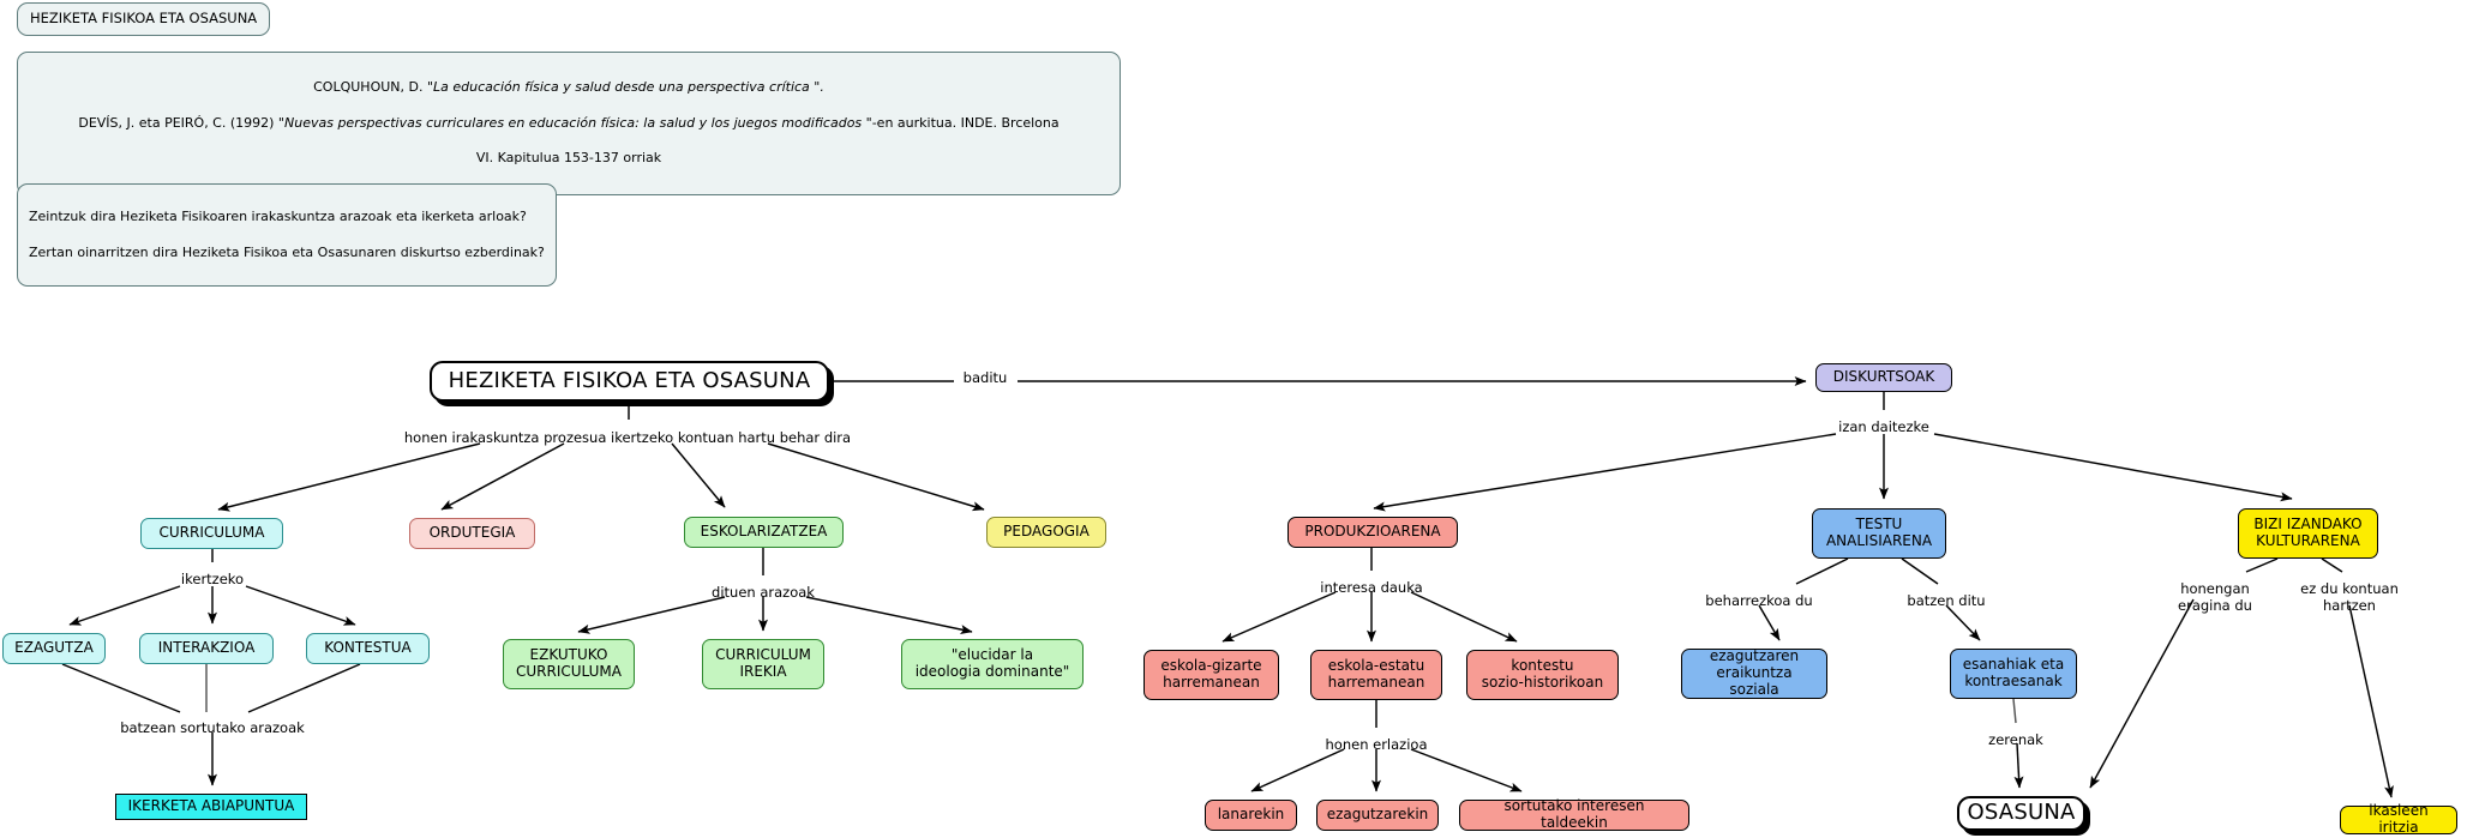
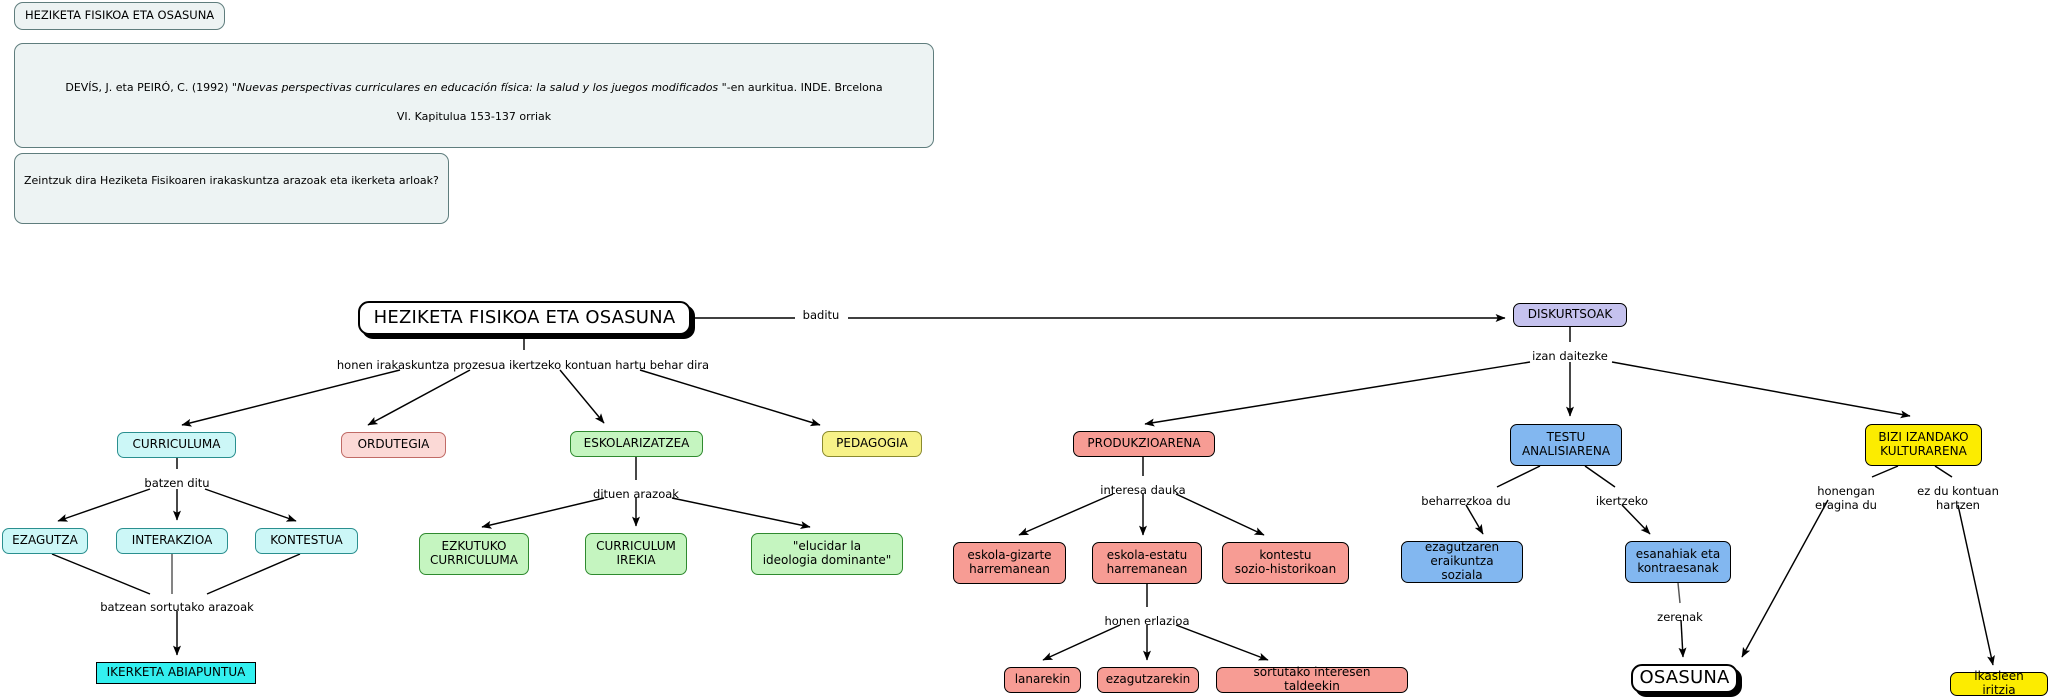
  HEZIKETA FISIKOA ETA OSASUNA
- COLQUHOUN, D. "La educación física y salud desde una perspectiva crítica ".
  DEVÍS, J. eta PEIRÓ, C. (1992) "Nuevas perspectivas curriculares en educación física: la salud y los juegos modificados "-en aurkitua. INDE. Brcelona
  VI. Kapitulua 153-137 orriak
  Zeintzuk dira Heziketa Fisikoaren irakaskuntza arazoak eta ikerketa arloak?
- Zertan oinarritzen dira Heziketa Fisikoa eta Osasunaren diskurtso ezberdinak?
  HEZIKETA FISIKOA ETA OSASUNA
  DISKURTSOAK
  CURRICULUMA
  ORDUTEGIA
  ESKOLARIZATZEA
  PEDAGOGIA
  EZAGUTZA
  INTERAKZIOA
  KONTESTUA
  IKERKETA ABIAPUNTUA
  EZKUTUKO
  CURRICULUMA
  CURRICULUM
  IREKIA
  "elucidar la
  ideologia dominante"
  PRODUKZIOARENA
  eskola-gizarte
  harremanean
  eskola-estatu
  harremanean
  kontestu
  sozio-historikoan
  lanarekin
  ezagutzarekin
  sortutako interesen taldeekin
  TESTU
  ANALISIARENA
  ezagutzaren
  eraikuntza soziala
  esanahiak eta
  kontraesanak
  OSASUNA
  BIZI IZANDAKO
  KULTURARENA
  ikasleen iritzia
  baditu
  honen irakaskuntza prozesua ikertzeko kontuan hartu behar dira
  izan daitezke
- ikertzeko
+ batzen ditu
  dituen arazoak
  interesa dauka
  batzean sortutako arazoak
  honen erlazioa
  beharrezkoa du
- batzen ditu
+ ikertzeko
  zerenak
  honengan
  eragina du
  ez du kontuan
  hartzen
